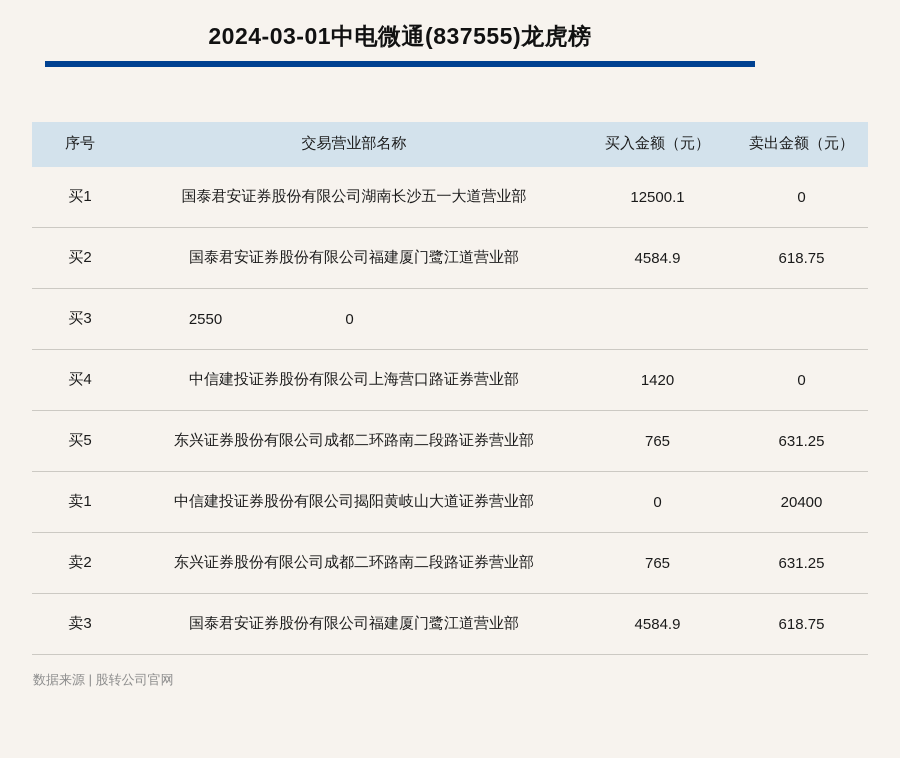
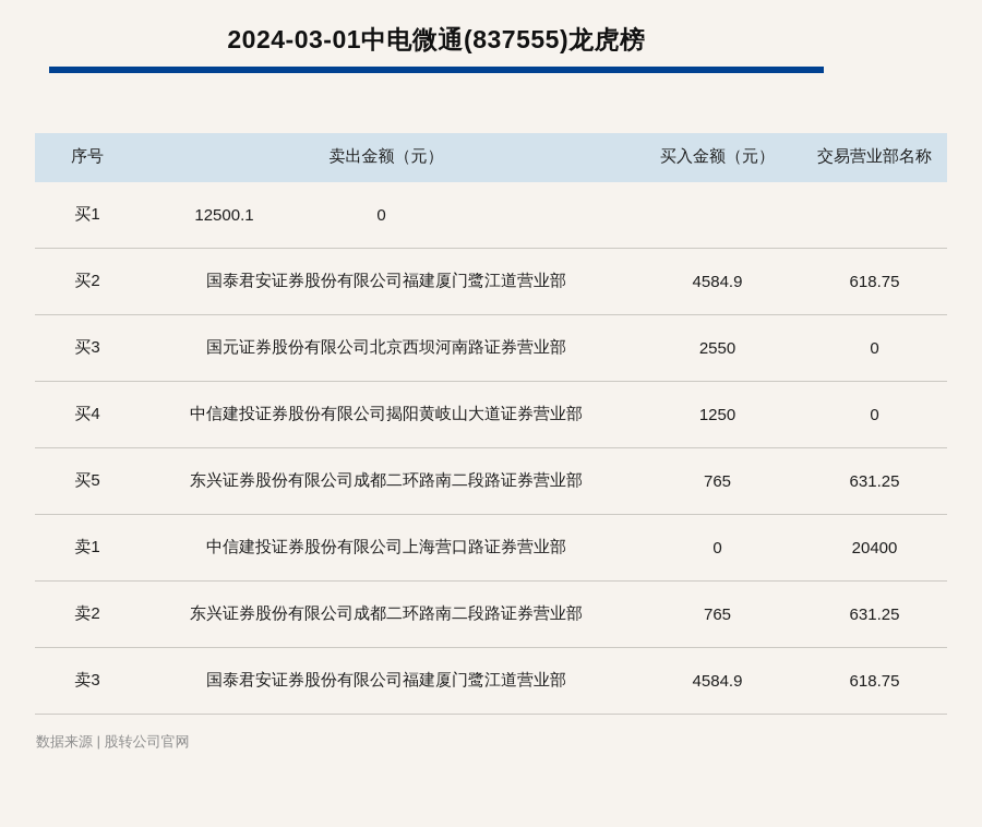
  2024-03-01中电微通(837555)龙虎榜
  序号
- 交易营业部名称
+ 卖出金额（元）
  买入金额（元）
- 卖出金额（元）
+ 交易营业部名称
  买1
- 国泰君安证券股份有限公司湖南长沙五一大道营业部
  12500.1
  0
  买2
  国泰君安证券股份有限公司福建厦门鹭江道营业部
  4584.9
  618.75
  买3
+ 国元证券股份有限公司北京西坝河南路证券营业部
  2550
  0
  买4
- 中信建投证券股份有限公司上海营口路证券营业部
+ 中信建投证券股份有限公司揭阳黄岐山大道证券营业部
- 1420
+ 1250
  0
  买5
  东兴证券股份有限公司成都二环路南二段路证券营业部
  765
  631.25
  卖1
- 中信建投证券股份有限公司揭阳黄岐山大道证券营业部
+ 中信建投证券股份有限公司上海营口路证券营业部
  0
  20400
  卖2
  东兴证券股份有限公司成都二环路南二段路证券营业部
  765
  631.25
  卖3
  国泰君安证券股份有限公司福建厦门鹭江道营业部
  4584.9
  618.75
  数据来源 | 股转公司官网
